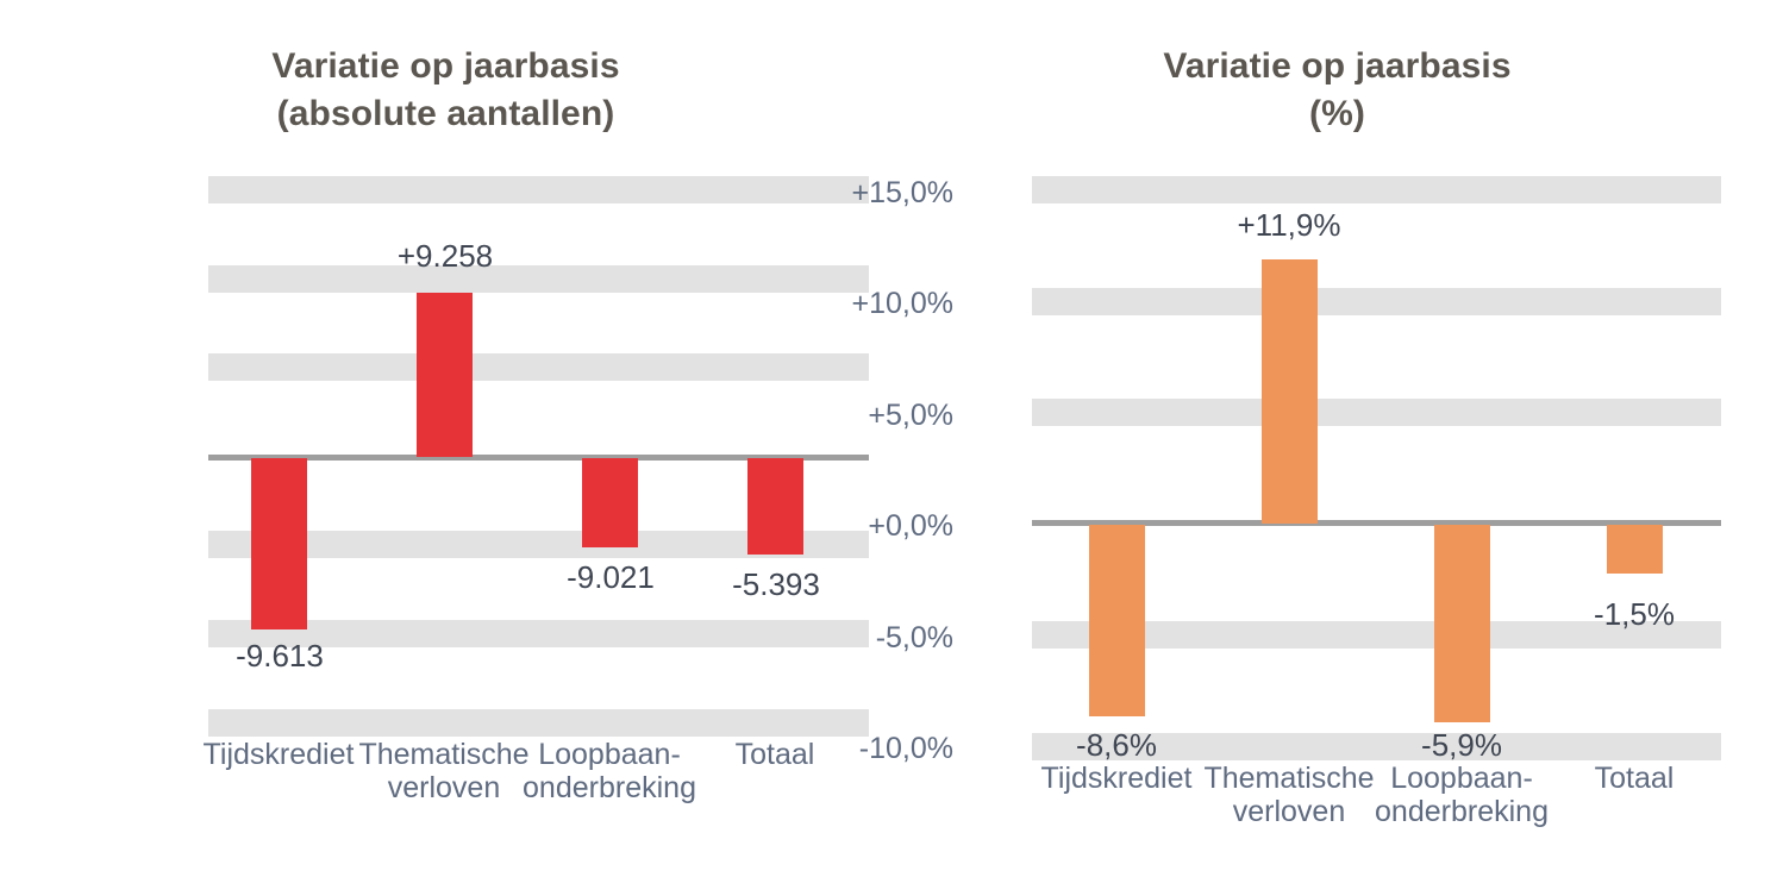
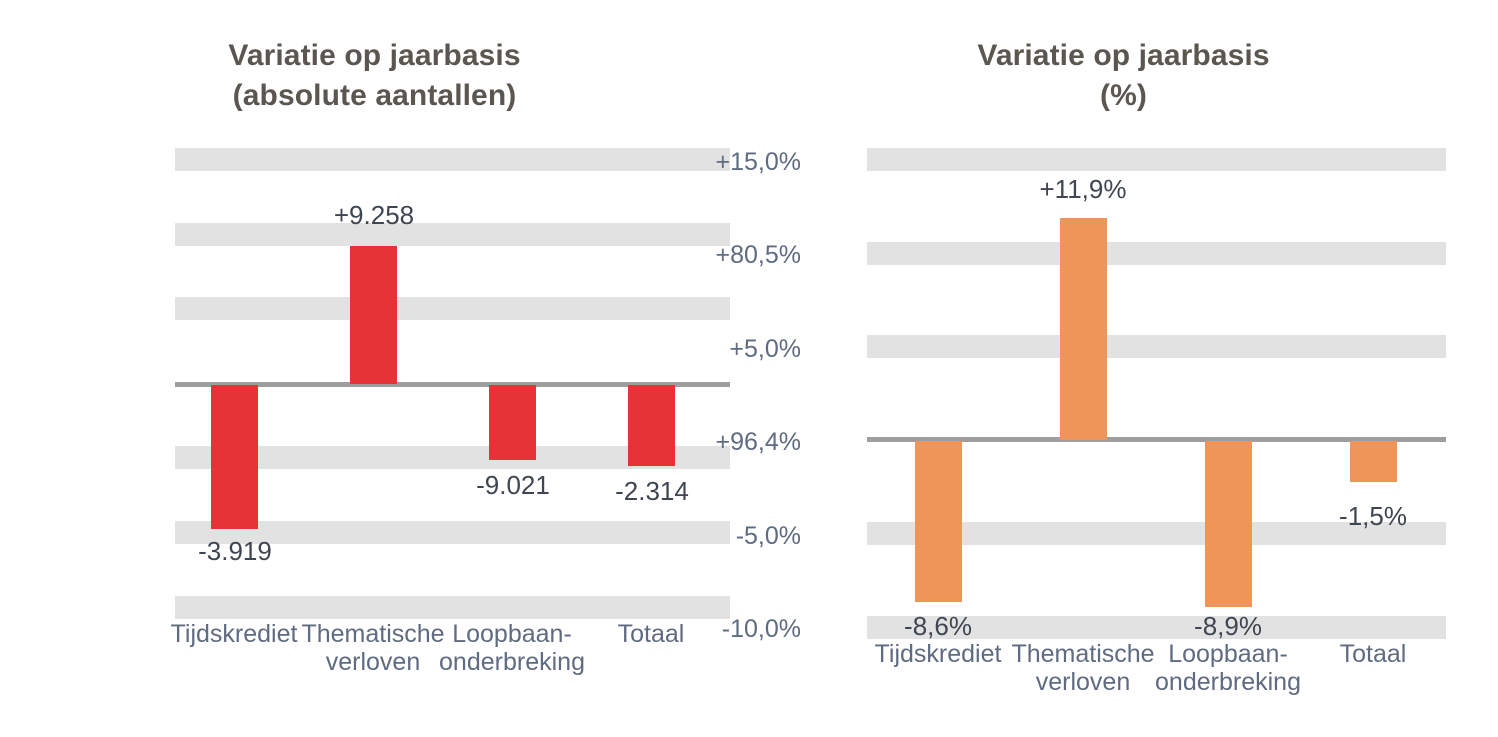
  Variatie op jaarbasis
  (absolute aantallen)
- -9.613
+ -3.919
  +9.258
  -9.021
- -5.393
+ -2.314
  Tijdskrediet
  Thematische
  verloven
  Loopbaan-
  onderbreking
  Totaal
  Variatie op jaarbasis
  (%)
  +15,0%
- +10,0%
+ +80,5%
  +5,0%
- +0,0%
+ +96,4%
  -5,0%
  -10,0%
  -8,6%
  +11,9%
- -5,9%
+ -8,9%
  -1,5%
  Tijdskrediet
  Thematische
  verloven
  Loopbaan-
  onderbreking
  Totaal
